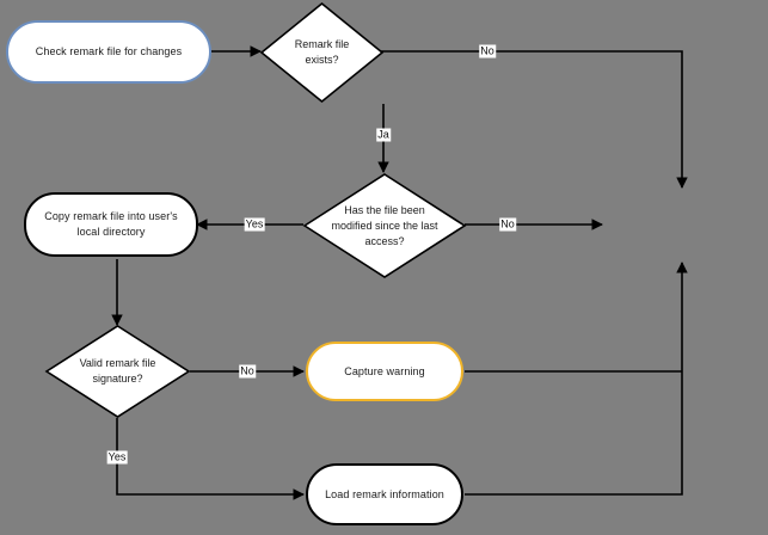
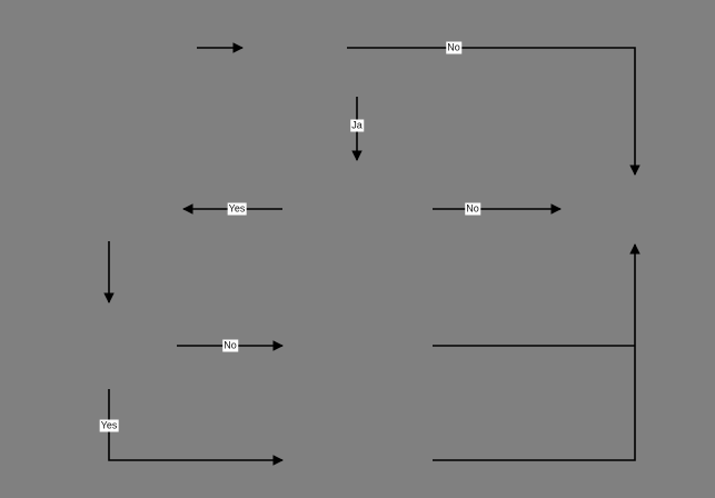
- Check remark file for changes
- Remark file
- exists?
- Has the file been
- modified since the last
- access?
- Copy remark file into user's
- local directory
- Valid remark file
- signature?
- Capture warning
- Load remark information
  No
  Ja
  Yes
  No
  No
  Yes
